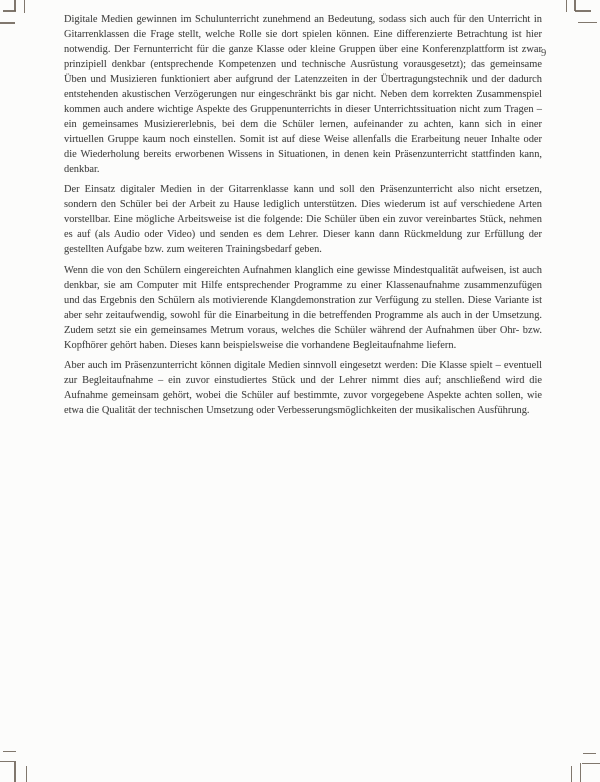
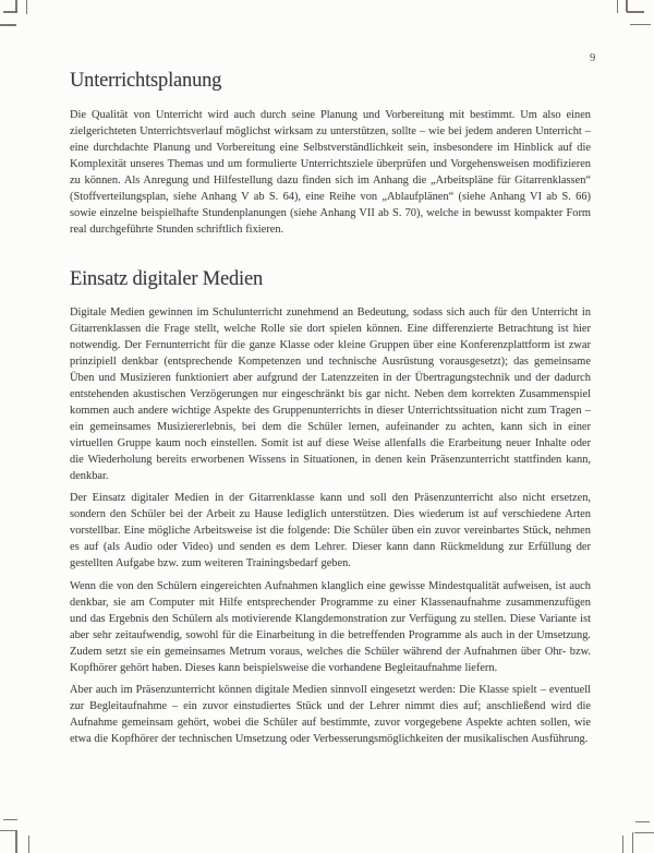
  9
+ Unterrichtsplanung
+ Die Qualität von Unterricht wird auch durch seine Planung und Vorbereitung mit bestimmt. Um also einen zielgerichteten Unterrichtsverlauf möglichst wirksam zu unterstützen, sollte – wie bei jedem anderen Unterricht – eine durchdachte Planung und Vorbereitung eine Selbstverständlichkeit sein, insbesondere im Hinblick auf die Komplexität unseres Themas und um formulierte Unterrichtsziele überprüfen und Vorgehensweisen modifizieren zu können. Als Anregung und Hilfestellung dazu finden sich im Anhang die „Arbeitspläne für Gitarrenklassen“ (Stoffverteilungsplan, siehe Anhang V ab S. 64), eine Reihe von „Ablaufplänen“ (siehe Anhang VI ab S. 66) sowie einzelne beispielhafte Stundenplanungen (siehe Anhang VII ab S. 70), welche in bewusst kompakter Form real durchgeführte Stunden schriftlich fixieren.
+ Einsatz digitaler Medien
  Digitale Medien gewinnen im Schulunterricht zunehmend an Bedeutung, sodass sich auch für den Unterricht in Gitarrenklassen die Frage stellt, welche Rolle sie dort spielen können. Eine differenzierte Betrachtung ist hier notwendig. Der Fernunterricht für die ganze Klasse oder kleine Gruppen über eine Konferenzplattform ist zwar prinzipiell denkbar (entsprechende Kompetenzen und technische Ausrüstung vorausgesetzt); das gemeinsame Üben und Musizieren funktioniert aber aufgrund der Latenzzeiten in der Übertragungstechnik und der dadurch entstehenden akustischen Verzögerungen nur eingeschränkt bis gar nicht. Neben dem korrekten Zusammenspiel kommen auch andere wichtige Aspekte des Gruppenunterrichts in dieser Unterrichtssituation nicht zum Tragen – ein gemeinsames Musiziererlebnis, bei dem die Schüler lernen, aufeinander zu achten, kann sich in einer virtuellen Gruppe kaum noch einstellen. Somit ist auf diese Weise allenfalls die Erarbeitung neuer Inhalte oder die Wiederholung bereits erworbenen Wissens in Situationen, in denen kein Präsenzunterricht stattfinden kann, denkbar.
  Der Einsatz digitaler Medien in der Gitarrenklasse kann und soll den Präsenzunterricht also nicht ersetzen, sondern den Schüler bei der Arbeit zu Hause lediglich unterstützen. Dies wiederum ist auf verschiedene Arten vorstellbar. Eine mögliche Arbeitsweise ist die folgende: Die Schüler üben ein zuvor vereinbartes Stück, nehmen es auf (als Audio oder Video) und senden es dem Lehrer. Dieser kann dann Rückmeldung zur Erfüllung der gestellten Aufgabe bzw. zum weiteren Trainingsbedarf geben.
  Wenn die von den Schülern eingereichten Aufnahmen klanglich eine gewisse Mindestqualität aufweisen, ist auch denkbar, sie am Computer mit Hilfe entsprechender Programme zu einer Klassenaufnahme zusammenzufügen und das Ergebnis den Schülern als motivierende Klangdemonstration zur Verfügung zu stellen. Diese Variante ist aber sehr zeitaufwendig, sowohl für die Einarbeitung in die betreffenden Programme als auch in der Umsetzung. Zudem setzt sie ein gemeinsames Metrum voraus, welches die Schüler während der Aufnahmen über Ohr- bzw. Kopfhörer gehört haben. Dieses kann beispielsweise die vorhandene Begleitaufnahme liefern.
- Aber auch im Präsenzunterricht können digitale Medien sinnvoll eingesetzt werden: Die Klasse spielt – eventuell zur Begleitaufnahme – ein zuvor einstudiertes Stück und der Lehrer nimmt dies auf; anschließend wird die Aufnahme gemeinsam gehört, wobei die Schüler auf bestimmte, zuvor vorgegebene Aspekte achten sollen, wie etwa die Qualität der technischen Umsetzung oder Verbesserungsmöglichkeiten der musikalischen Ausführung.
+ Aber auch im Präsenzunterricht können digitale Medien sinnvoll eingesetzt werden: Die Klasse spielt – eventuell zur Begleitaufnahme – ein zuvor einstudiertes Stück und der Lehrer nimmt dies auf; anschließend wird die Aufnahme gemeinsam gehört, wobei die Schüler auf bestimmte, zuvor vorgegebene Aspekte achten sollen, wie etwa die Kopfhörer der technischen Umsetzung oder Verbesserungsmöglichkeiten der musikalischen Ausführung.
